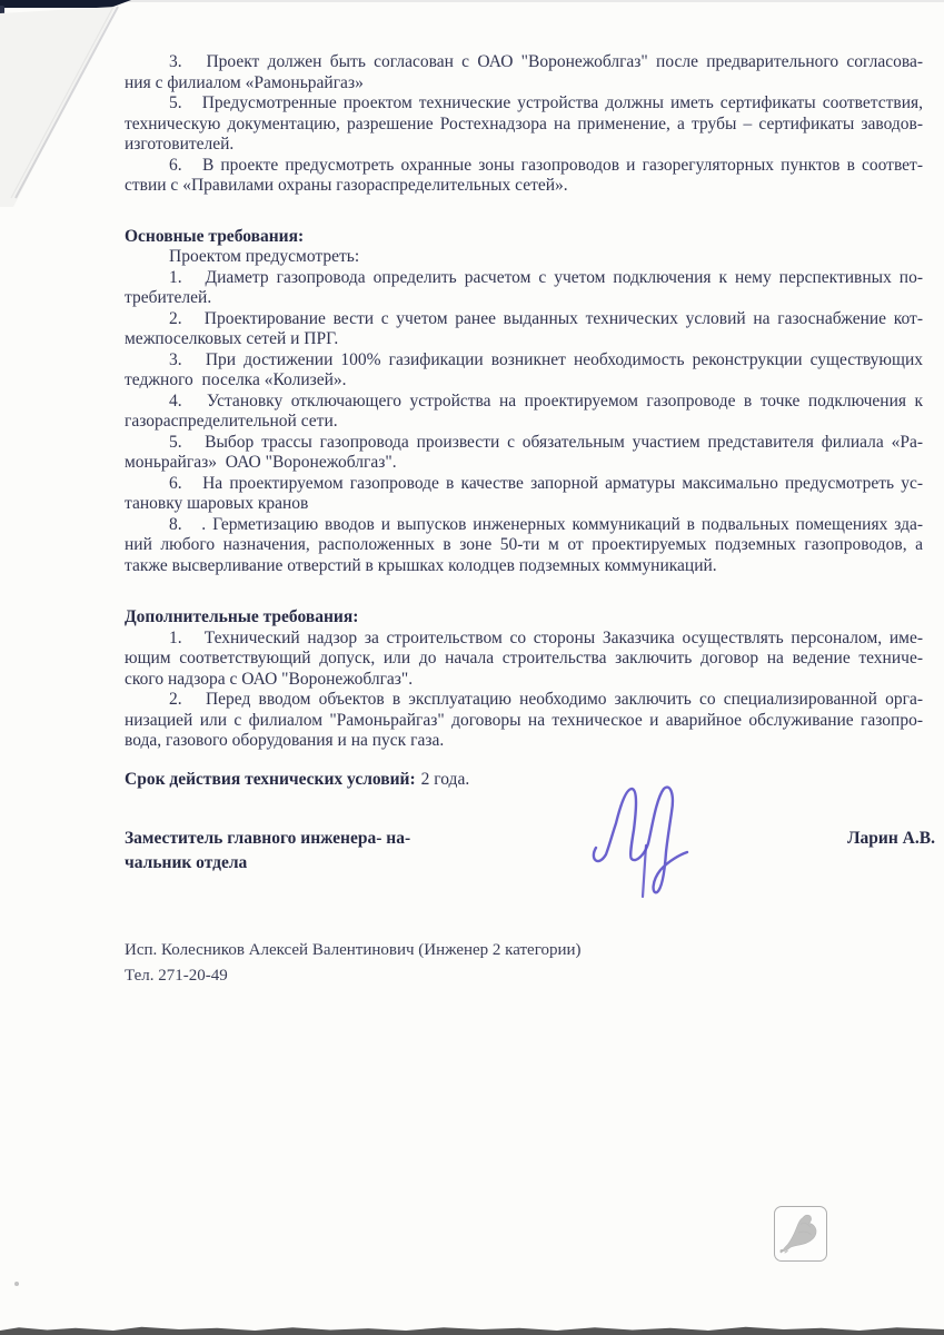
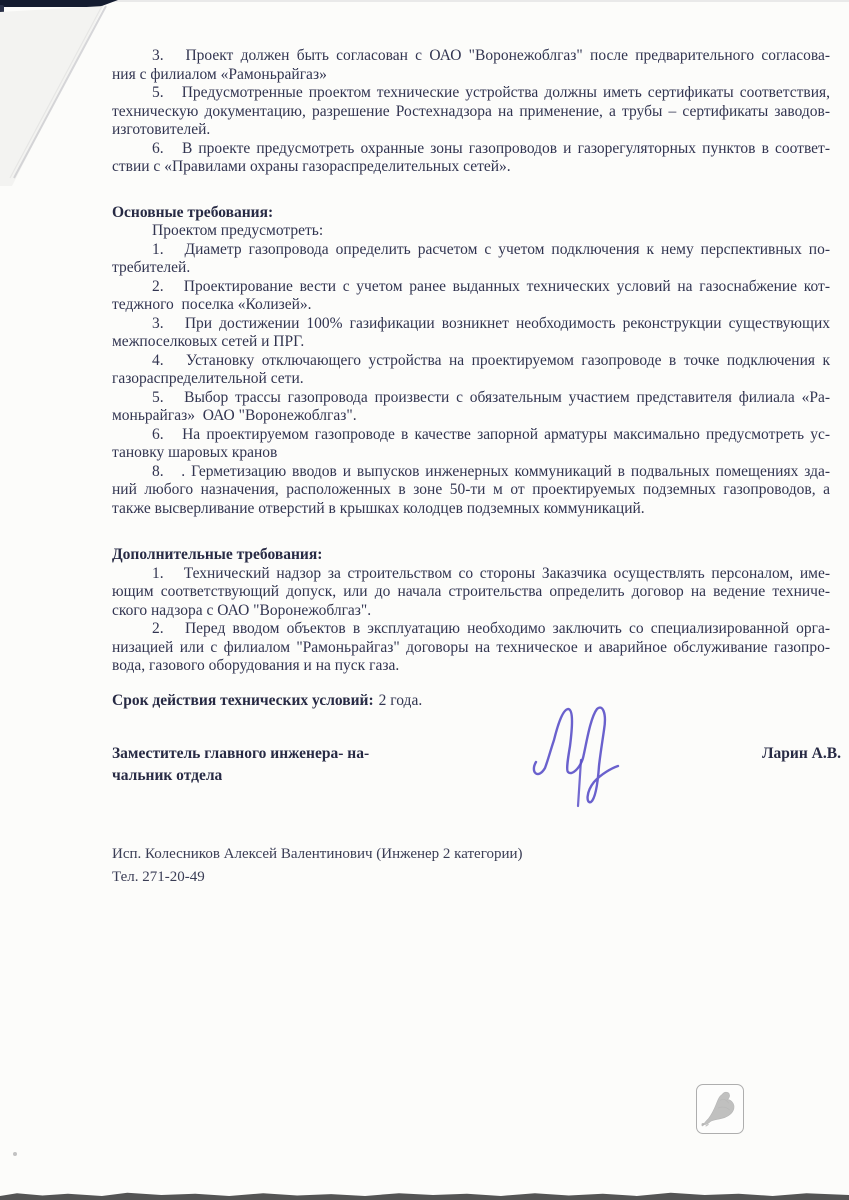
  3. Проект должен быть согласован с ОАО "Воронежоблгаз" после предварительного согласова-
  ния с филиалом «Рамоньрайгаз»
  5. Предусмотренные проектом технические устройства должны иметь сертификаты соответствия,
  техническую документацию, разрешение Ростехнадзора на применение, а трубы – сертификаты заводов-
  изготовителей.
  6. В проекте предусмотреть охранные зоны газопроводов и газорегуляторных пунктов в соответ-
  ствии с «Правилами охраны газораспределительных сетей».
  Основные требования:
  Проектом предусмотреть:
  1. Диаметр газопровода определить расчетом с учетом подключения к нему перспективных по-
  требителей.
  2. Проектирование вести с учетом ранее выданных технических условий на газоснабжение кот-
- межпоселковых сетей и ПРГ.
+ теджного поселка «Колизей».
  3. При достижении 100% газификации возникнет необходимость реконструкции существующих
- теджного поселка «Колизей».
+ межпоселковых сетей и ПРГ.
  4. Установку отключающего устройства на проектируемом газопроводе в точке подключения к
  газораспределительной сети.
  5. Выбор трассы газопровода произвести с обязательным участием представителя филиала «Ра-
  моньрайгаз» ОАО "Воронежоблгаз".
  6. На проектируемом газопроводе в качестве запорной арматуры максимально предусмотреть ус-
  тановку шаровых кранов
  8. . Герметизацию вводов и выпусков инженерных коммуникаций в подвальных помещениях зда-
  ний любого назначения, расположенных в зоне 50-ти м от проектируемых подземных газопроводов, а
  также высверливание отверстий в крышках колодцев подземных коммуникаций.
  Дополнительные требования:
  1. Технический надзор за строительством со стороны Заказчика осуществлять персоналом, име-
- ющим соответствующий допуск, или до начала строительства заключить договор на ведение техниче-
+ ющим соответствующий допуск, или до начала строительства определить договор на ведение техниче-
  ского надзора с ОАО "Воронежоблгаз".
  2. Перед вводом объектов в эксплуатацию необходимо заключить со специализированной орга-
  низацией или с филиалом "Рамоньрайгаз" договоры на техническое и аварийное обслуживание газопро-
  вода, газового оборудования и на пуск газа.
  Срок действия технических условий: 2 года.
  Заместитель главного инженера- на-
  чальник отдела
  Ларин А.В.
  Исп. Колесников Алексей Валентинович (Инженер 2 категории)
  Тел. 271-20-49
